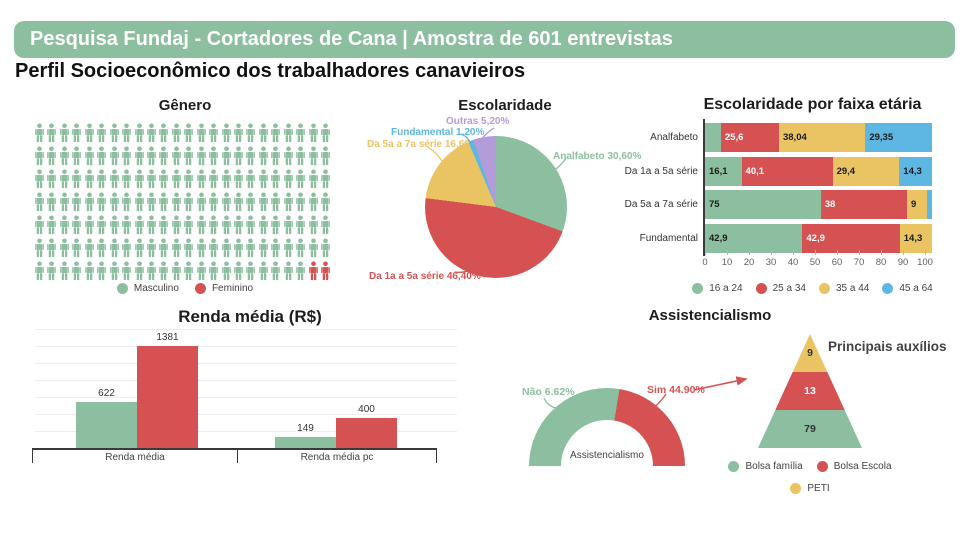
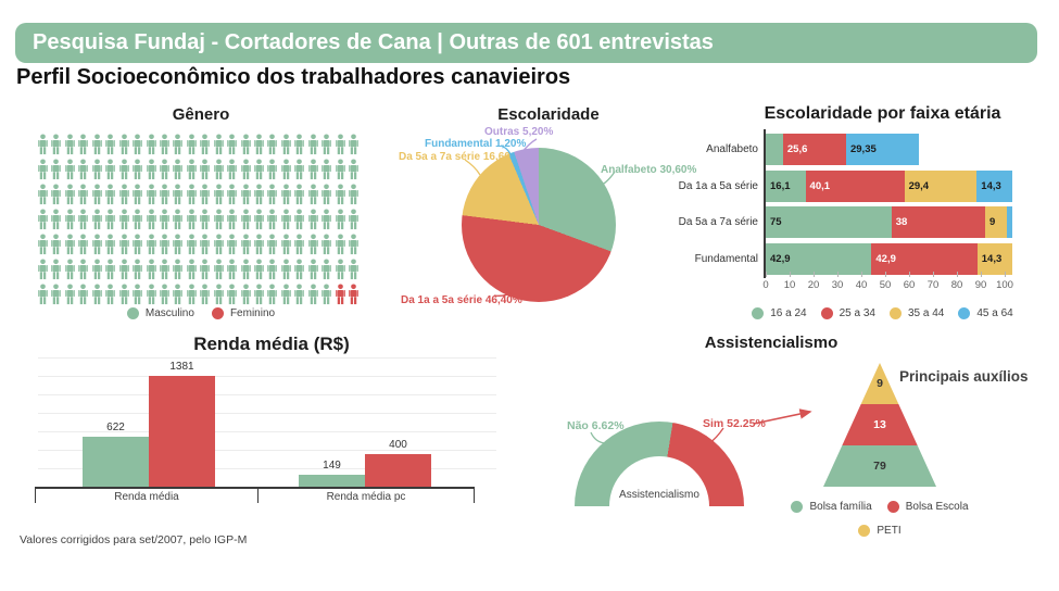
- Pesquisa Fundaj - Cortadores de Cana | Amostra de 601 entrevistas
+ Pesquisa Fundaj - Cortadores de Cana | Outras de 601 entrevistas
  Perfil Socioeconômico dos trabalhadores canavieiros
  Gênero
  Masculino
  Feminino
  Escolaridade
  Analfabeto 30,60%
  Da 1a a 5a série 46,40%
  Da 5a a 7a série 16,60
  Fundamental 1,20%
  Outras 5,20%
  Escolaridade por faixa etária
  25,6
- 38,04
  29,35
  16,1
  40,1
  29,4
  14,3
  75
  38
  9
  42,9
  42,9
  14,3
  Analfabeto
  Da 1a a 5a série
  Da 5a a 7a série
  Fundamental
  0
  10
  20
  30
  40
  50
  60
  70
  80
  90
  100
  16 a 24
  25 a 34
  35 a 44
  45 a 64
  Renda média (R$)
  622
  149
  1381
  400
  Renda média
  Renda média pc
+ Valores corrigidos para set/2007, pelo IGP-M
  Assistencialismo
  Assistencialismo
  Não 6.62%
- Sim 44.90%
+ Sim 52.25%
  Principais auxílios
  9
  13
  79
  Bolsa família
  Bolsa Escola
  PETI
